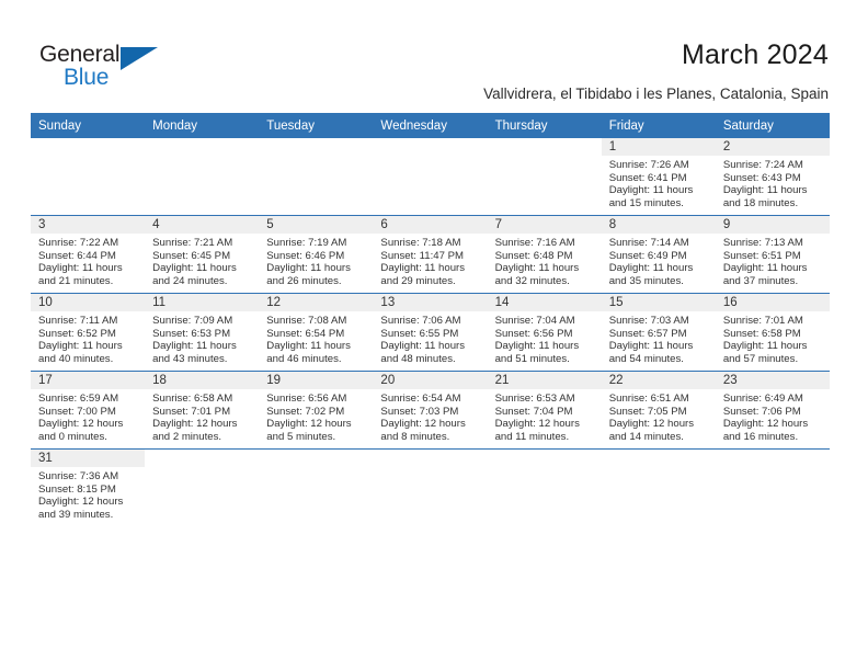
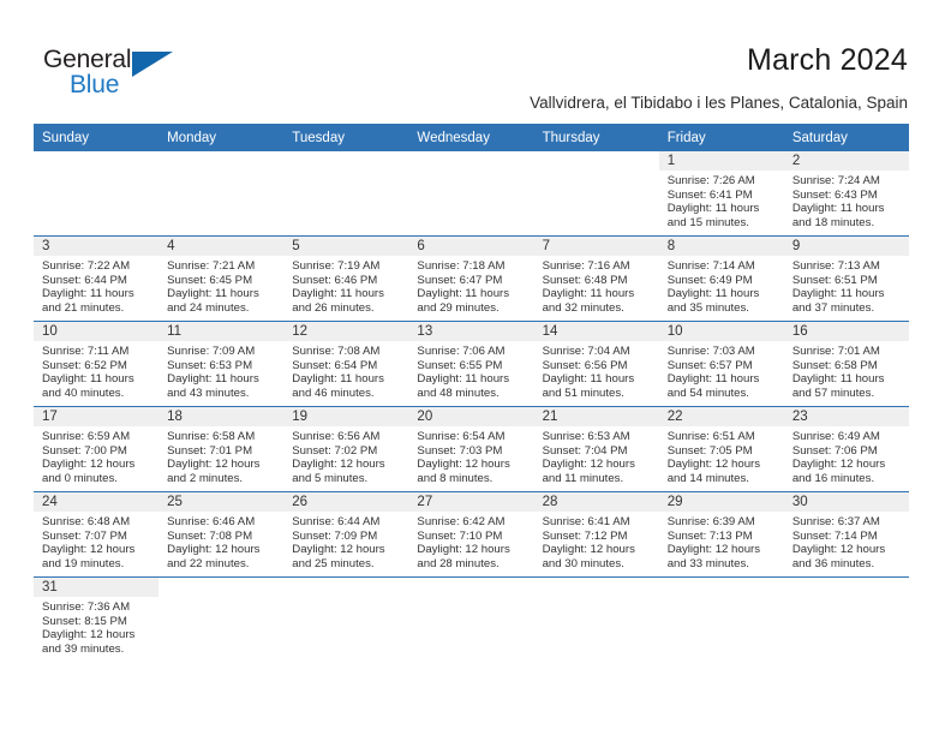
  General
  Blue
  March 2024
  Vallvidrera, el Tibidabo i les Planes, Catalonia, Spain
  Sunday	Monday	Tuesday	Wednesday	Thursday	Friday	Saturday
  					1Sunrise: 7:26 AMSunset: 6:41 PMDaylight: 11 hoursand 15 minutes.	2Sunrise: 7:24 AMSunset: 6:43 PMDaylight: 11 hoursand 18 minutes.
- 3Sunrise: 7:22 AMSunset: 6:44 PMDaylight: 11 hoursand 21 minutes.	4Sunrise: 7:21 AMSunset: 6:45 PMDaylight: 11 hoursand 24 minutes.	5Sunrise: 7:19 AMSunset: 6:46 PMDaylight: 11 hoursand 26 minutes.	6Sunrise: 7:18 AMSunset: 11:47 PMDaylight: 11 hoursand 29 minutes.	7Sunrise: 7:16 AMSunset: 6:48 PMDaylight: 11 hoursand 32 minutes.	8Sunrise: 7:14 AMSunset: 6:49 PMDaylight: 11 hoursand 35 minutes.	9Sunrise: 7:13 AMSunset: 6:51 PMDaylight: 11 hoursand 37 minutes.
+ 3Sunrise: 7:22 AMSunset: 6:44 PMDaylight: 11 hoursand 21 minutes.	4Sunrise: 7:21 AMSunset: 6:45 PMDaylight: 11 hoursand 24 minutes.	5Sunrise: 7:19 AMSunset: 6:46 PMDaylight: 11 hoursand 26 minutes.	6Sunrise: 7:18 AMSunset: 6:47 PMDaylight: 11 hoursand 29 minutes.	7Sunrise: 7:16 AMSunset: 6:48 PMDaylight: 11 hoursand 32 minutes.	8Sunrise: 7:14 AMSunset: 6:49 PMDaylight: 11 hoursand 35 minutes.	9Sunrise: 7:13 AMSunset: 6:51 PMDaylight: 11 hoursand 37 minutes.
- 10Sunrise: 7:11 AMSunset: 6:52 PMDaylight: 11 hoursand 40 minutes.	11Sunrise: 7:09 AMSunset: 6:53 PMDaylight: 11 hoursand 43 minutes.	12Sunrise: 7:08 AMSunset: 6:54 PMDaylight: 11 hoursand 46 minutes.	13Sunrise: 7:06 AMSunset: 6:55 PMDaylight: 11 hoursand 48 minutes.	14Sunrise: 7:04 AMSunset: 6:56 PMDaylight: 11 hoursand 51 minutes.	15Sunrise: 7:03 AMSunset: 6:57 PMDaylight: 11 hoursand 54 minutes.	16Sunrise: 7:01 AMSunset: 6:58 PMDaylight: 11 hoursand 57 minutes.
+ 10Sunrise: 7:11 AMSunset: 6:52 PMDaylight: 11 hoursand 40 minutes.	11Sunrise: 7:09 AMSunset: 6:53 PMDaylight: 11 hoursand 43 minutes.	12Sunrise: 7:08 AMSunset: 6:54 PMDaylight: 11 hoursand 46 minutes.	13Sunrise: 7:06 AMSunset: 6:55 PMDaylight: 11 hoursand 48 minutes.	14Sunrise: 7:04 AMSunset: 6:56 PMDaylight: 11 hoursand 51 minutes.	10Sunrise: 7:03 AMSunset: 6:57 PMDaylight: 11 hoursand 54 minutes.	16Sunrise: 7:01 AMSunset: 6:58 PMDaylight: 11 hoursand 57 minutes.
  17Sunrise: 6:59 AMSunset: 7:00 PMDaylight: 12 hoursand 0 minutes.	18Sunrise: 6:58 AMSunset: 7:01 PMDaylight: 12 hoursand 2 minutes.	19Sunrise: 6:56 AMSunset: 7:02 PMDaylight: 12 hoursand 5 minutes.	20Sunrise: 6:54 AMSunset: 7:03 PMDaylight: 12 hoursand 8 minutes.	21Sunrise: 6:53 AMSunset: 7:04 PMDaylight: 12 hoursand 11 minutes.	22Sunrise: 6:51 AMSunset: 7:05 PMDaylight: 12 hoursand 14 minutes.	23Sunrise: 6:49 AMSunset: 7:06 PMDaylight: 12 hoursand 16 minutes.
+ 24Sunrise: 6:48 AMSunset: 7:07 PMDaylight: 12 hoursand 19 minutes.	25Sunrise: 6:46 AMSunset: 7:08 PMDaylight: 12 hoursand 22 minutes.	26Sunrise: 6:44 AMSunset: 7:09 PMDaylight: 12 hoursand 25 minutes.	27Sunrise: 6:42 AMSunset: 7:10 PMDaylight: 12 hoursand 28 minutes.	28Sunrise: 6:41 AMSunset: 7:12 PMDaylight: 12 hoursand 30 minutes.	29Sunrise: 6:39 AMSunset: 7:13 PMDaylight: 12 hoursand 33 minutes.	30Sunrise: 6:37 AMSunset: 7:14 PMDaylight: 12 hoursand 36 minutes.
  31Sunrise: 7:36 AMSunset: 8:15 PMDaylight: 12 hoursand 39 minutes.
